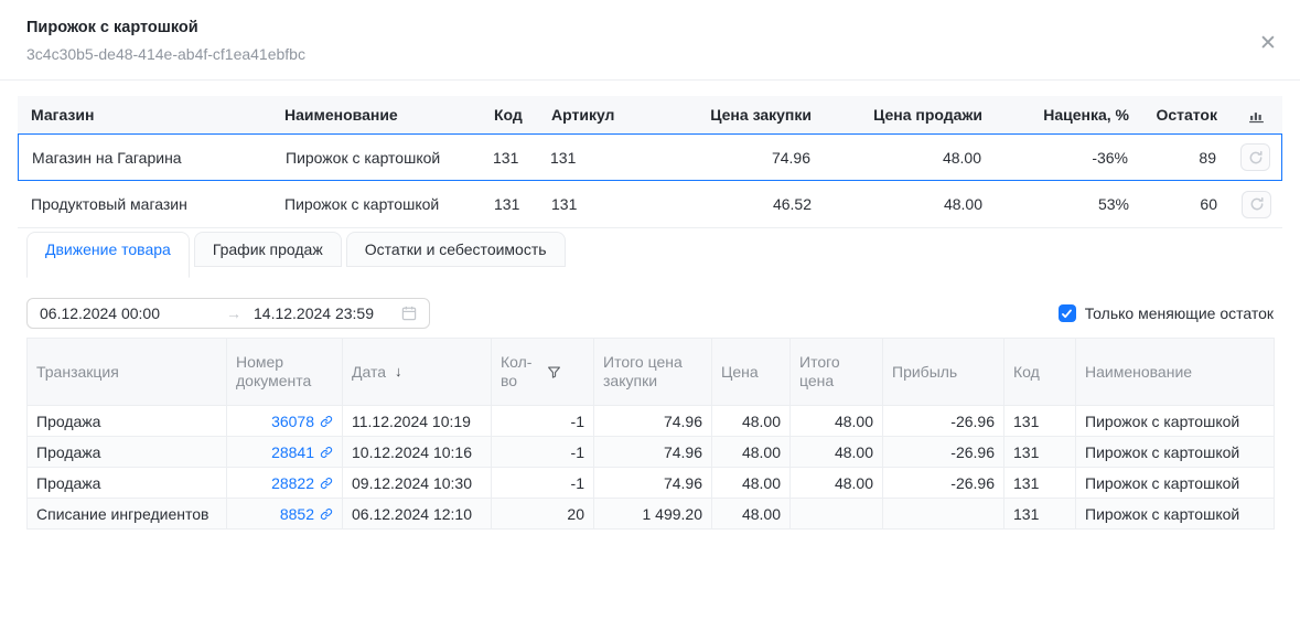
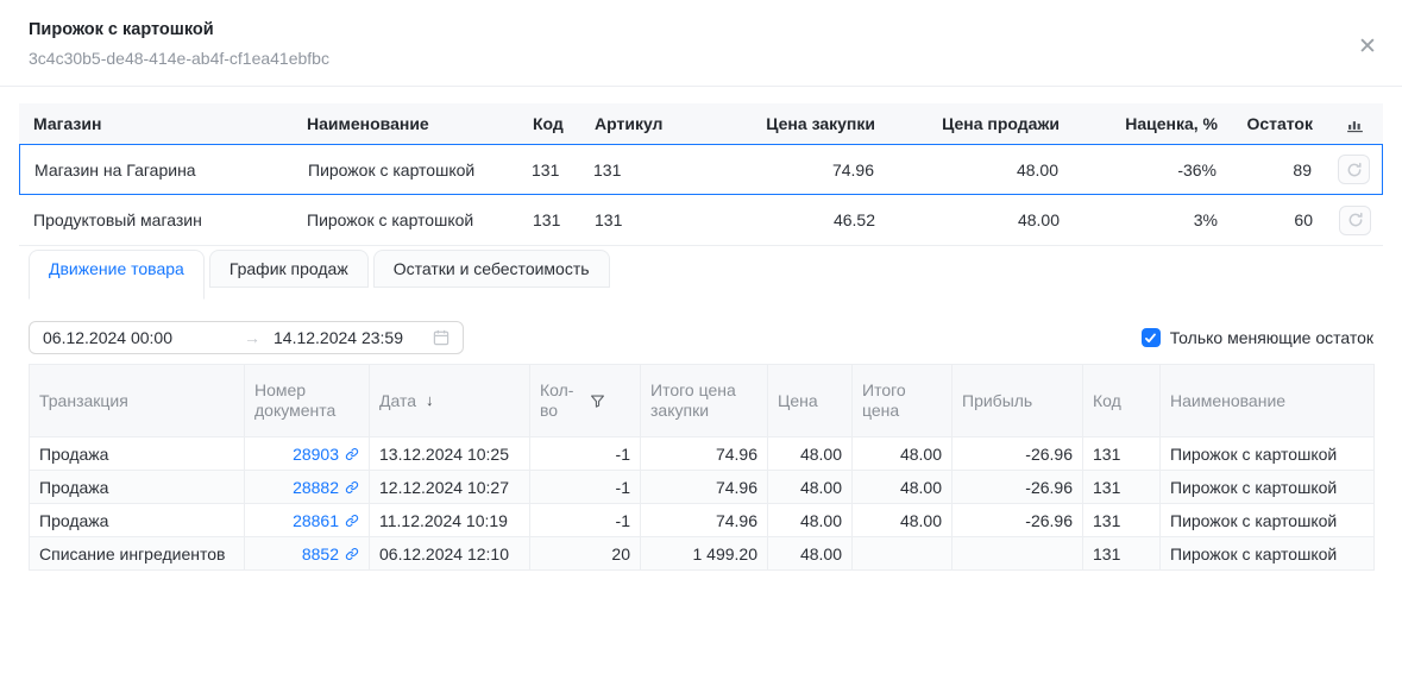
  Пирожок с картошкой
  3c4c30b5-de48-414e-ab4f-cf1ea41ebfbc
  ✕
  Магазин
  Наименование
  Код
  Артикул
  Цена закупки
  Цена продажи
  Наценка, %
  Остаток
  Магазин на Гагарина
  Пирожок с картошкой
  131
  131
  74.96
  48.00
  -36%
  89
  Продуктовый магазин
  Пирожок с картошкой
  131
  131
  46.52
  48.00
- 53%
+ 3%
  60
  Движение товара
  График продаж
  Остатки и себестоимость
  06.12.2024 00:00
  →
  14.12.2024 23:59
  Только меняющие остаток
  Транзакция	Номер документа	Дата ↓	Кол-во	Итого цена закупки	Цена	Итого цена	Прибыль	Код	Наименование
+ Продажа	28903	13.12.2024 10:25	-1	74.96	48.00	48.00	-26.96	131	Пирожок с картошкой
+ Продажа	28882	12.12.2024 10:27	-1	74.96	48.00	48.00	-26.96	131	Пирожок с картошкой
- Продажа	36078	11.12.2024 10:19	-1	74.96	48.00	48.00	-26.96	131	Пирожок с картошкой
+ Продажа	28861	11.12.2024 10:19	-1	74.96	48.00	48.00	-26.96	131	Пирожок с картошкой
- Продажа	28841	10.12.2024 10:16	-1	74.96	48.00	48.00	-26.96	131	Пирожок с картошкой
- Продажа	28822	09.12.2024 10:30	-1	74.96	48.00	48.00	-26.96	131	Пирожок с картошкой
  Списание ингредиентов	8852	06.12.2024 12:10	20	1 499.20	48.00			131	Пирожок с картошкой
